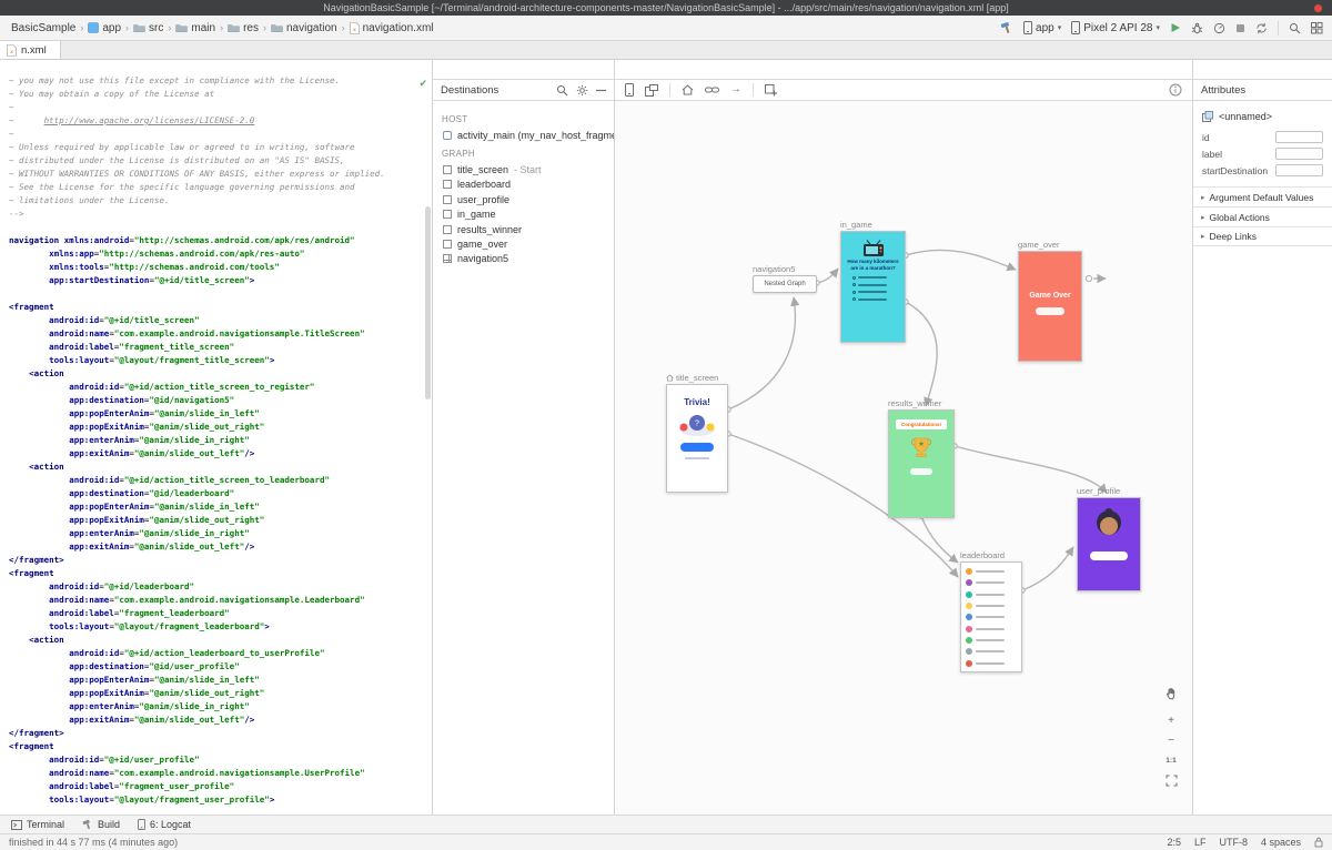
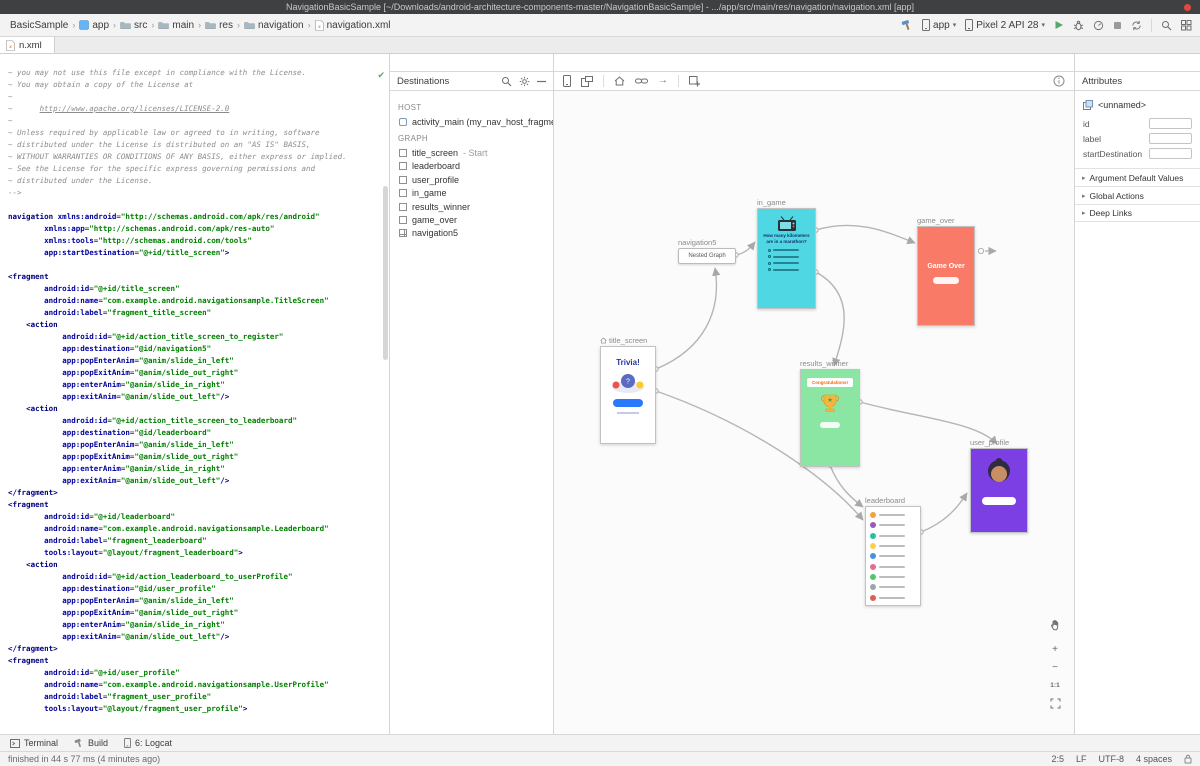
- NavigationBasicSample [~/Terminal/android-architecture-components-master/NavigationBasicSample] - .../app/src/main/res/navigation/navigation.xml [app]
+ NavigationBasicSample [~/Downloads/android-architecture-components-master/NavigationBasicSample] - .../app/src/main/res/navigation/navigation.xml [app]
  BasicSample
  ›
  app
  ›
  src
  ›
  main
  ›
  res
  ›
  navigation
  ›
  navigation.xml
  app
  Pixel 2 API 28
  n.xml
  ~ you may not use this file except in compliance with the License.
  ~ You may obtain a copy of the License at
  ~
  ~ http://www.apache.org/licenses/LICENSE-2.0
  ~
  ~ Unless required by applicable law or agreed to in writing, software
  ~ distributed under the License is distributed on an "AS IS" BASIS,
  ~ WITHOUT WARRANTIES OR CONDITIONS OF ANY BASIS, either express or implied.
- ~ See the License for the specific language governing permissions and
+ ~ See the License for the specific express governing permissions and
- ~ limitations under the License.
+ ~ distributed under the License.
  -->
  navigation xmlns:android="http://schemas.android.com/apk/res/android"
  xmlns:app="http://schemas.android.com/apk/res-auto"
  xmlns:tools="http://schemas.android.com/tools"
  app:startDestination="@+id/title_screen">
  <fragment
  android:id="@+id/title_screen"
  android:name="com.example.android.navigationsample.TitleScreen"
  android:label="fragment_title_screen"
- tools:layout="@layout/fragment_title_screen">
  <action
  android:id="@+id/action_title_screen_to_register"
  app:destination="@id/navigation5"
  app:popEnterAnim="@anim/slide_in_left"
  app:popExitAnim="@anim/slide_out_right"
  app:enterAnim="@anim/slide_in_right"
  app:exitAnim="@anim/slide_out_left"/>
  <action
  android:id="@+id/action_title_screen_to_leaderboard"
  app:destination="@id/leaderboard"
  app:popEnterAnim="@anim/slide_in_left"
  app:popExitAnim="@anim/slide_out_right"
  app:enterAnim="@anim/slide_in_right"
  app:exitAnim="@anim/slide_out_left"/>
  </fragment>
  <fragment
  android:id="@+id/leaderboard"
  android:name="com.example.android.navigationsample.Leaderboard"
  android:label="fragment_leaderboard"
  tools:layout="@layout/fragment_leaderboard">
  <action
  android:id="@+id/action_leaderboard_to_userProfile"
  app:destination="@id/user_profile"
  app:popEnterAnim="@anim/slide_in_left"
  app:popExitAnim="@anim/slide_out_right"
  app:enterAnim="@anim/slide_in_right"
  app:exitAnim="@anim/slide_out_left"/>
  </fragment>
  <fragment
  android:id="@+id/user_profile"
  android:name="com.example.android.navigationsample.UserProfile"
  android:label="fragment_user_profile"
  tools:layout="@layout/fragment_user_profile">
  ✔
  Destinations
  HOST
  activity_main (my_nav_host_fragm
  GRAPH
  title_screen
  - Start
  leaderboard
  user_profile
  in_game
  results_winner
  game_over
  navigation5
  →
  navigation5
  in_game
  game_over
  title_screen
  Trivia!
  results_winner
  leaderboard
  user_profile
  +
  −
  Attributes
  <unnamed>
  id
  label
  startDestination
  Argument Default Values
  Global Actions
  Deep Links
  Terminal
  Build
  6: Logcat
  finished in 44 s 77 ms (4 minutes ago)
  2:5
  LF
  UTF-8
  4 spaces
